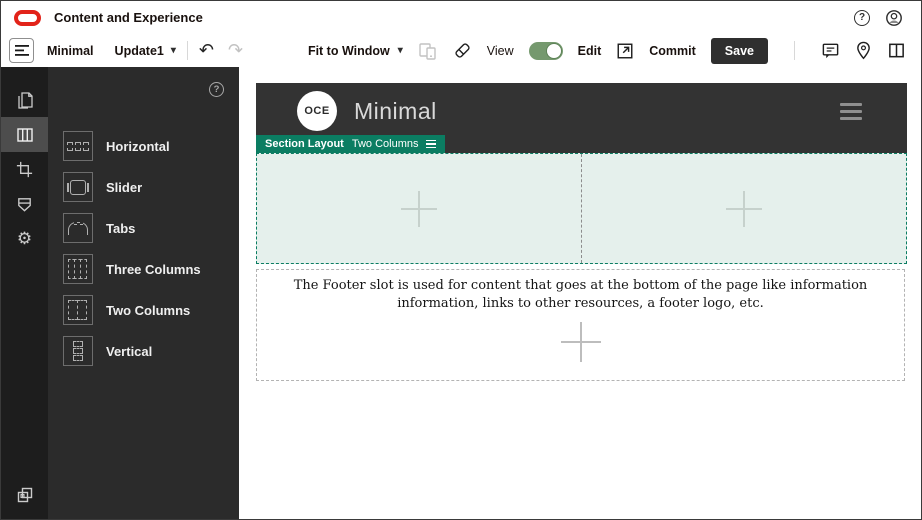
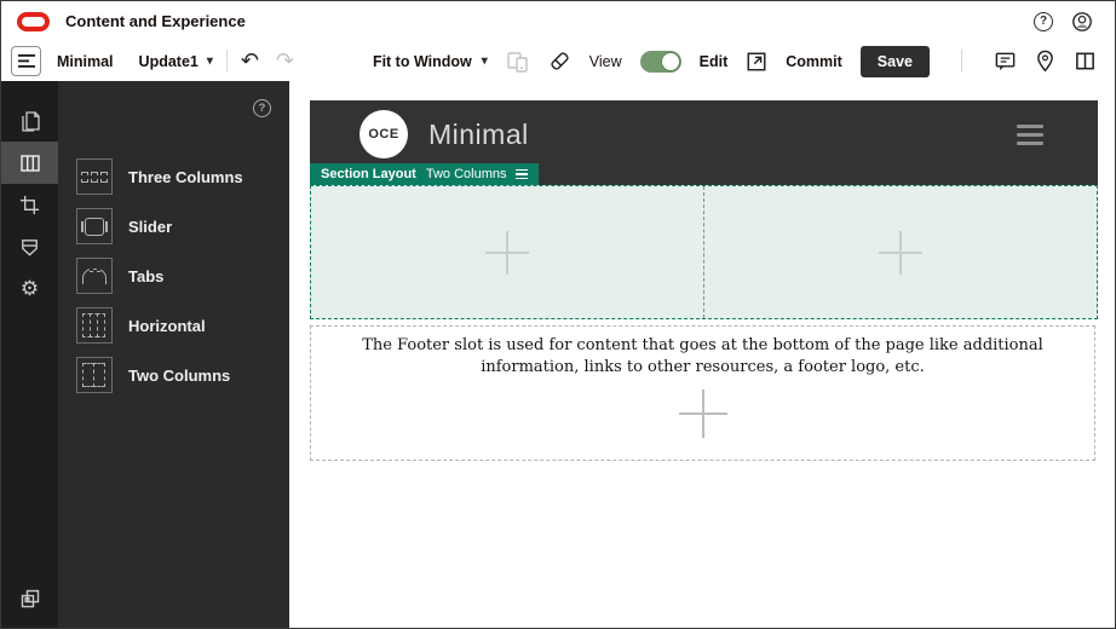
  Content and Experience
  ?
  Minimal
  Update1
  ▾
  ↶
  ↷
  Fit to Window
  ▾
  View
  Edit
  Commit
  Save
  ⚙
  ?
- Horizontal
+ Three Columns
  Slider
  Tabs
- Three Columns
+ Horizontal
  Two Columns
- Vertical
  OCE
  Minimal
  Section Layout
  Two Columns
- The Footer slot is used for content that goes at the bottom of the page like information information, links to other resources, a footer logo, etc.
+ The Footer slot is used for content that goes at the bottom of the page like additional information, links to other resources, a footer logo, etc.
